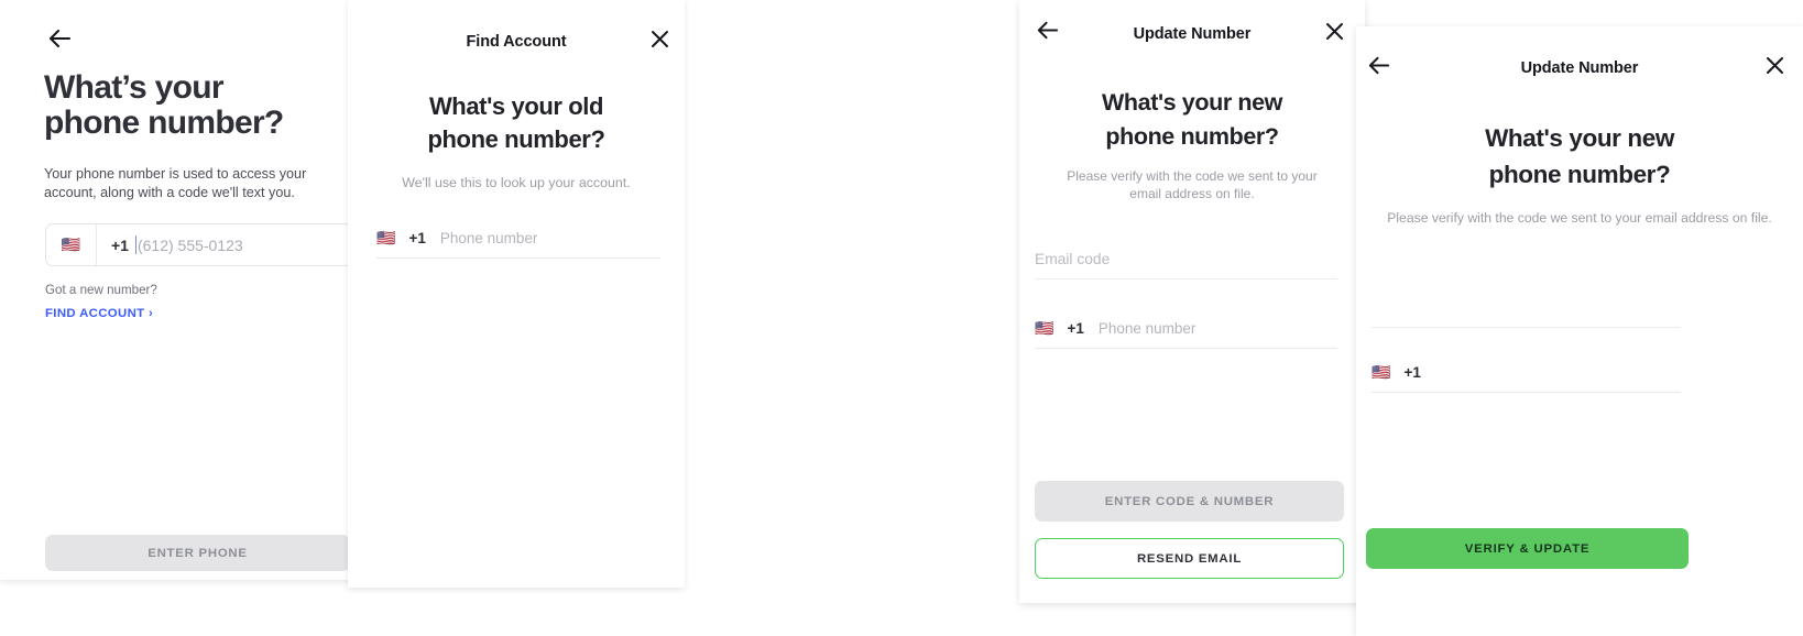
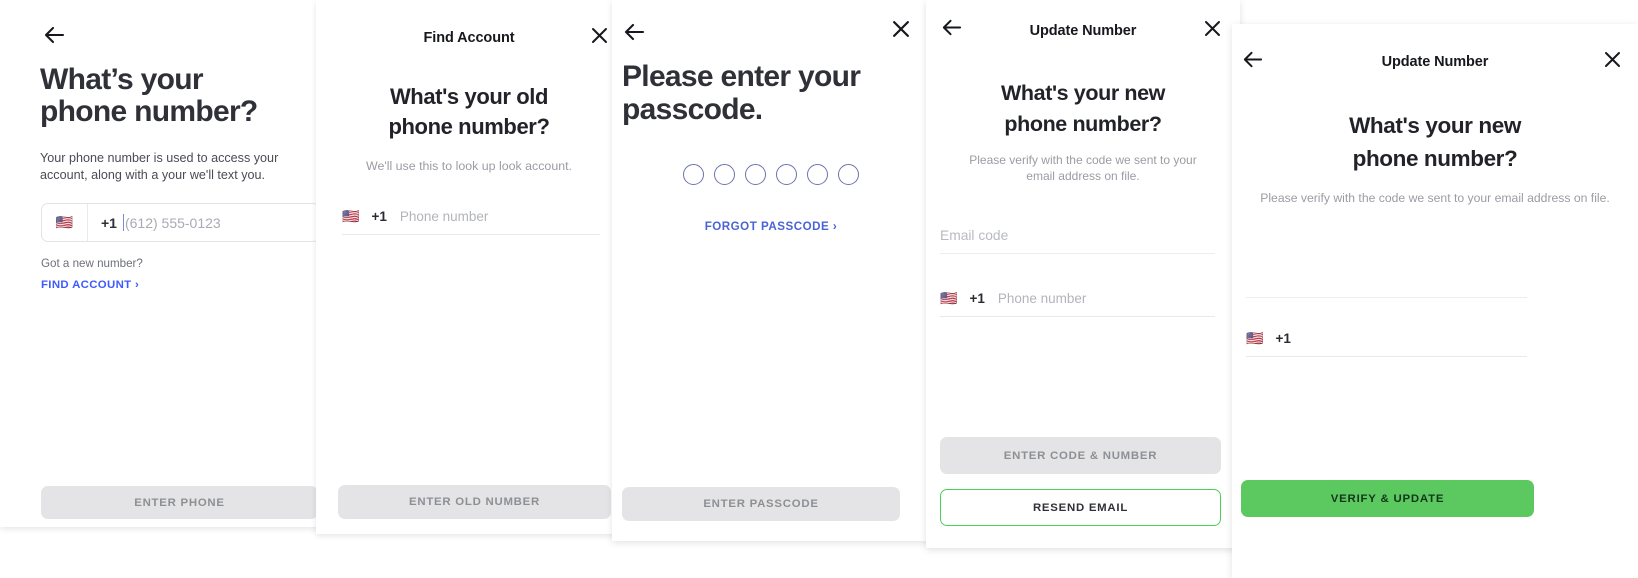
  What’s your
  phone number?
- Your phone number is used to access your account, along with a code we'll text you.
+ Your phone number is used to access your account, along with a your we'll text you.
  🇺🇸
  +1
  (612) 555-0123
  Got a new number?
  FIND ACCOUNT ›
  ENTER PHONE
  Find Account
  What's your old
  phone number?
- We'll use this to look up your account.
+ We'll use this to look up look account.
  🇺🇸
  +1
  Phone number
+ ENTER OLD NUMBER
+ Please enter your
+ passcode.
+ FORGOT PASSCODE ›
+ ENTER PASSCODE
  Update Number
  What's your new
  phone number?
  Please verify with the code we sent to your email address on file.
  Email code
  🇺🇸
  +1
  Phone number
  ENTER CODE & NUMBER
  RESEND EMAIL
  Update Number
  What's your new
  phone number?
  Please verify with the code we sent to your email address on file.
  🇺🇸
  +1
  VERIFY & UPDATE
